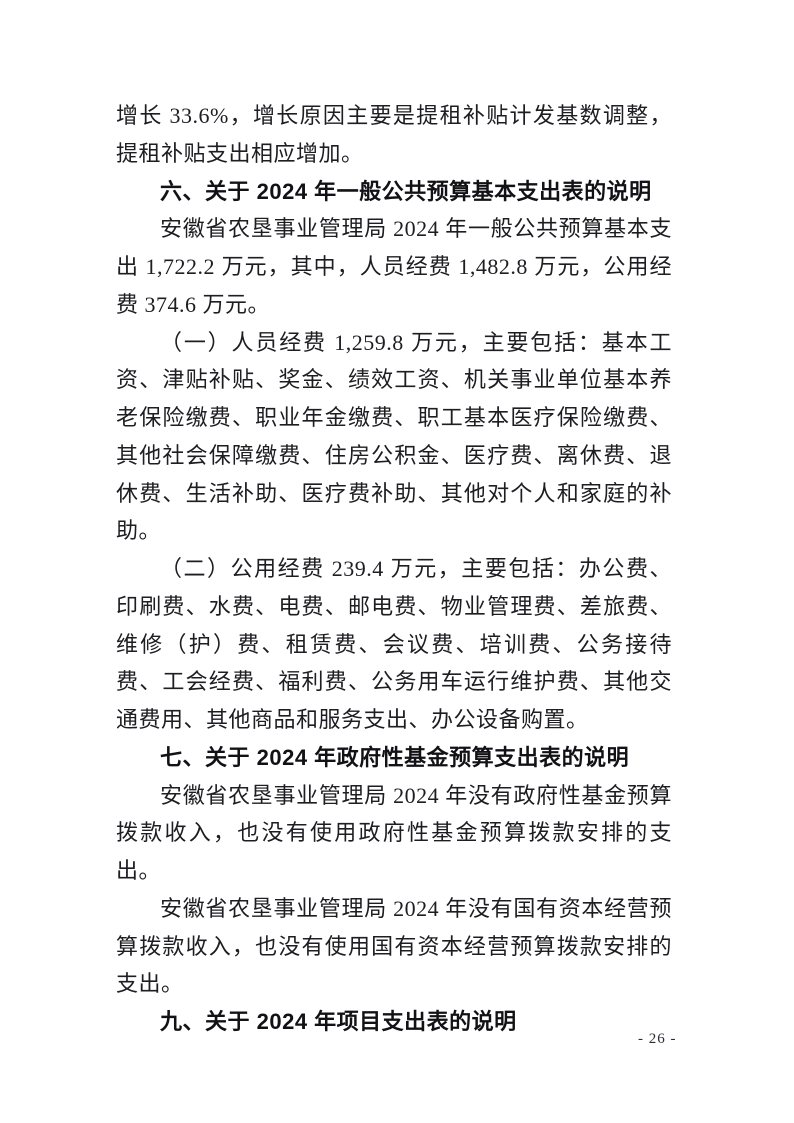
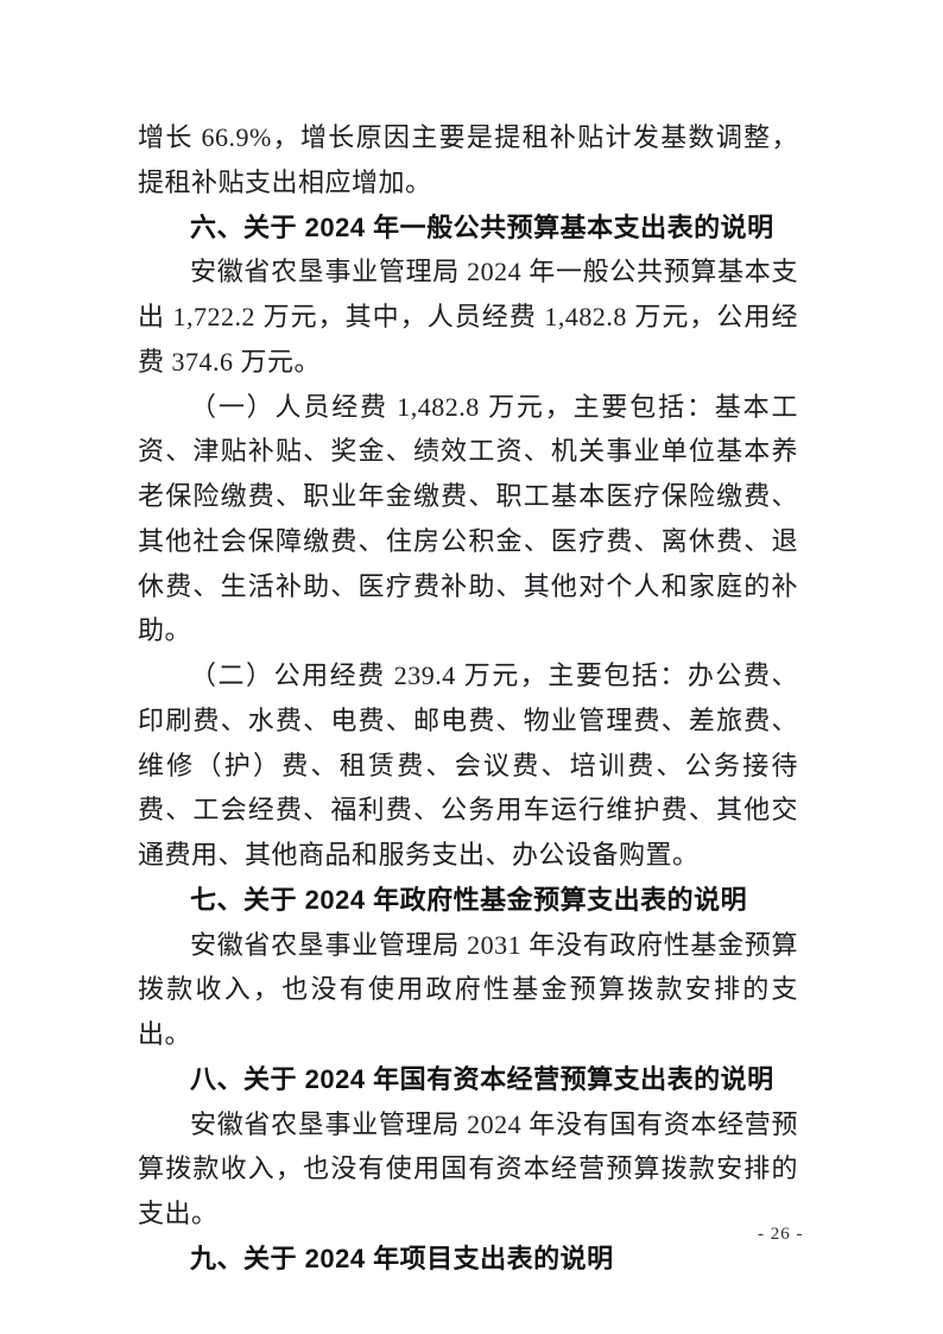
- 增长 33.6%，增长原因主要是提租补贴计发基数调整，提租补贴支出相应增加。
+ 增长 66.9%，增长原因主要是提租补贴计发基数调整，提租补贴支出相应增加。
  六、关于 2024 年一般公共预算基本支出表的说明
  安徽省农垦事业管理局 2024 年一般公共预算基本支出 1,722.2 万元，其中，人员经费 1,482.8 万元，公用经费 374.6 万元。
- （一）人员经费 1,259.8 万元，主要包括：基本工资、津贴补贴、奖金、绩效工资、机关事业单位基本养老保险缴费、职业年金缴费、职工基本医疗保险缴费、其他社会保障缴费、住房公积金、医疗费、离休费、退休费、生活补助、医疗费补助、其他对个人和家庭的补助。
+ （一）人员经费 1,482.8 万元，主要包括：基本工资、津贴补贴、奖金、绩效工资、机关事业单位基本养老保险缴费、职业年金缴费、职工基本医疗保险缴费、其他社会保障缴费、住房公积金、医疗费、离休费、退休费、生活补助、医疗费补助、其他对个人和家庭的补助。
  （二）公用经费 239.4 万元，主要包括：办公费、印刷费、水费、电费、邮电费、物业管理费、差旅费、维修（护）费、租赁费、会议费、培训费、公务接待费、工会经费、福利费、公务用车运行维护费、其他交通费用、其他商品和服务支出、办公设备购置。
  七、关于 2024 年政府性基金预算支出表的说明
- 安徽省农垦事业管理局 2024 年没有政府性基金预算拨款收入，也没有使用政府性基金预算拨款安排的支出。
+ 安徽省农垦事业管理局 2031 年没有政府性基金预算拨款收入，也没有使用政府性基金预算拨款安排的支出。
+ 八、关于 2024 年国有资本经营预算支出表的说明
  安徽省农垦事业管理局 2024 年没有国有资本经营预算拨款收入，也没有使用国有资本经营预算拨款安排的支出。
  九、关于 2024 年项目支出表的说明
  - 26 -
